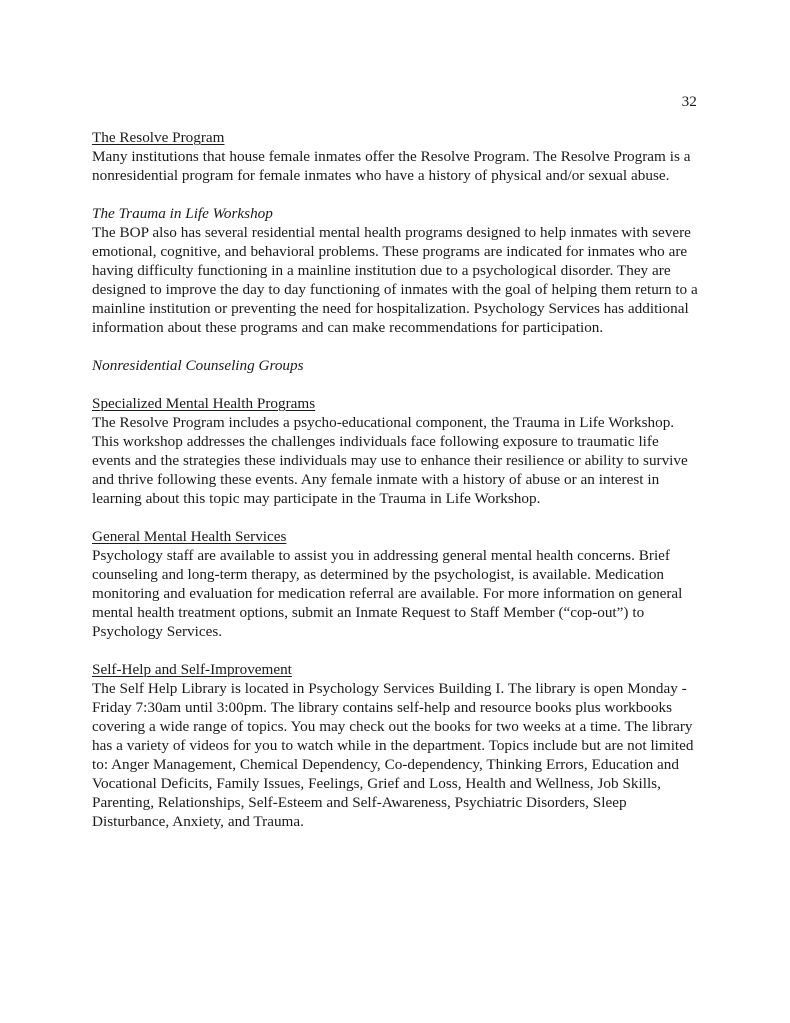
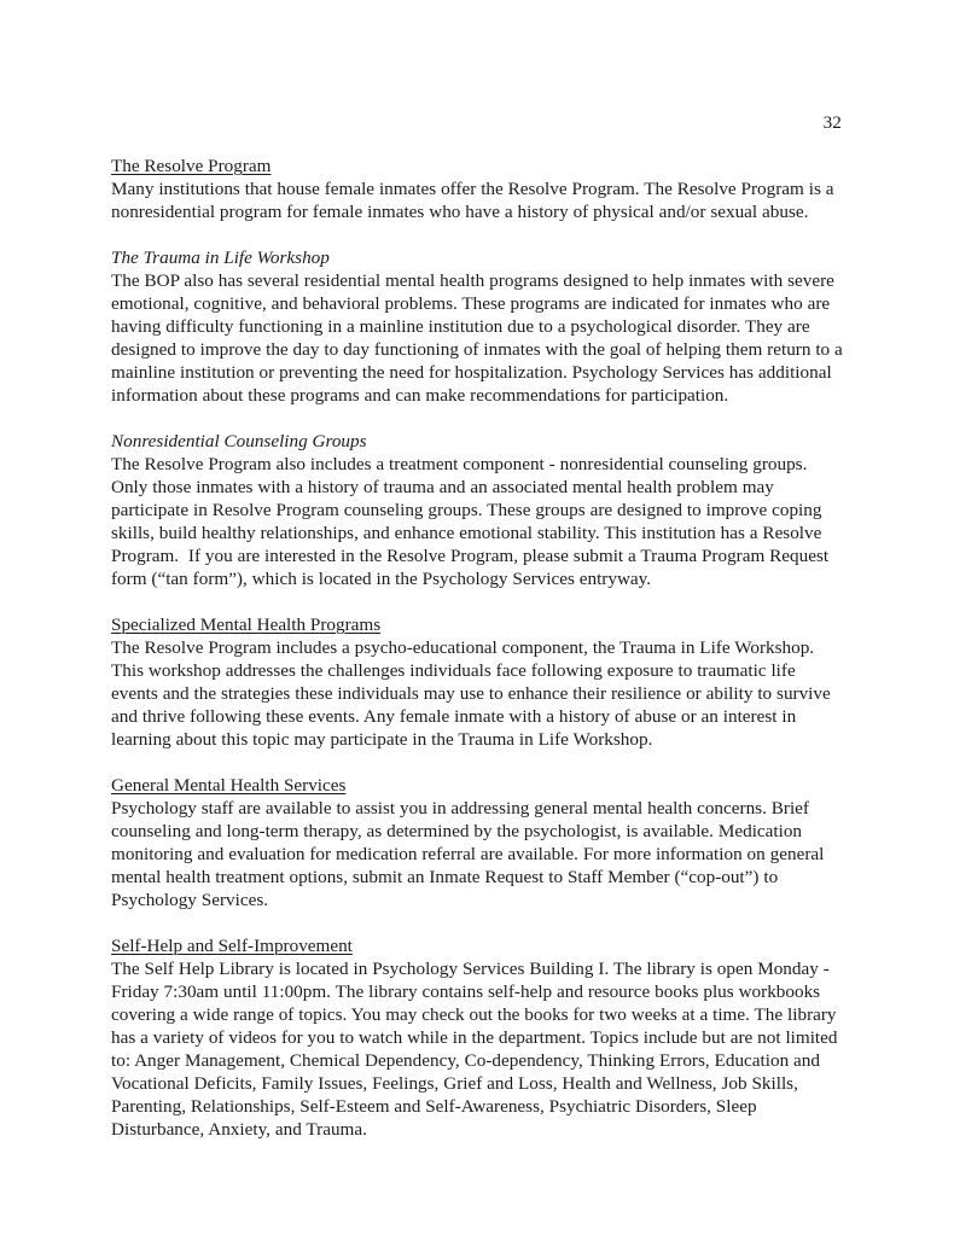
  32
  The Resolve Program
  Many institutions that house female inmates offer the Resolve Program. The Resolve Program is a nonresidential program for female inmates who have a history of physical and/or sexual abuse.
  The Trauma in Life Workshop
  The BOP also has several residential mental health programs designed to help inmates with severe emotional, cognitive, and behavioral problems. These programs are indicated for inmates who are having difficulty functioning in a mainline institution due to a psychological disorder. They are designed to improve the day to day functioning of inmates with the goal of helping them return to a mainline institution or preventing the need for hospitalization. Psychology Services has additional information about these programs and can make recommendations for participation.
  Nonresidential Counseling Groups
+ The Resolve Program also includes a treatment component - nonresidential counseling groups. Only those inmates with a history of trauma and an associated mental health problem may participate in Resolve Program counseling groups. These groups are designed to improve coping skills, build healthy relationships, and enhance emotional stability. This institution has a Resolve Program. If you are interested in the Resolve Program, please submit a Trauma Program Request form (“tan form”), which is located in the Psychology Services entryway.
  Specialized Mental Health Programs
  The Resolve Program includes a psycho-educational component, the Trauma in Life Workshop. This workshop addresses the challenges individuals face following exposure to traumatic life events and the strategies these individuals may use to enhance their resilience or ability to survive and thrive following these events. Any female inmate with a history of abuse or an interest in learning about this topic may participate in the Trauma in Life Workshop.
  General Mental Health Services
  Psychology staff are available to assist you in addressing general mental health concerns. Brief counseling and long-term therapy, as determined by the psychologist, is available. Medication monitoring and evaluation for medication referral are available. For more information on general mental health treatment options, submit an Inmate Request to Staff Member (“cop-out”) to Psychology Services.
  Self-Help and Self-Improvement
- The Self Help Library is located in Psychology Services Building I. The library is open Monday - Friday 7:30am until 3:00pm. The library contains self-help and resource books plus workbooks covering a wide range of topics. You may check out the books for two weeks at a time. The library has a variety of videos for you to watch while in the department. Topics include but are not limited to: Anger Management, Chemical Dependency, Co-dependency, Thinking Errors, Education and Vocational Deficits, Family Issues, Feelings, Grief and Loss, Health and Wellness, Job Skills, Parenting, Relationships, Self-Esteem and Self-Awareness, Psychiatric Disorders, Sleep Disturbance, Anxiety, and Trauma.
+ The Self Help Library is located in Psychology Services Building I. The library is open Monday - Friday 7:30am until 11:00pm. The library contains self-help and resource books plus workbooks covering a wide range of topics. You may check out the books for two weeks at a time. The library has a variety of videos for you to watch while in the department. Topics include but are not limited to: Anger Management, Chemical Dependency, Co-dependency, Thinking Errors, Education and Vocational Deficits, Family Issues, Feelings, Grief and Loss, Health and Wellness, Job Skills, Parenting, Relationships, Self-Esteem and Self-Awareness, Psychiatric Disorders, Sleep Disturbance, Anxiety, and Trauma.
